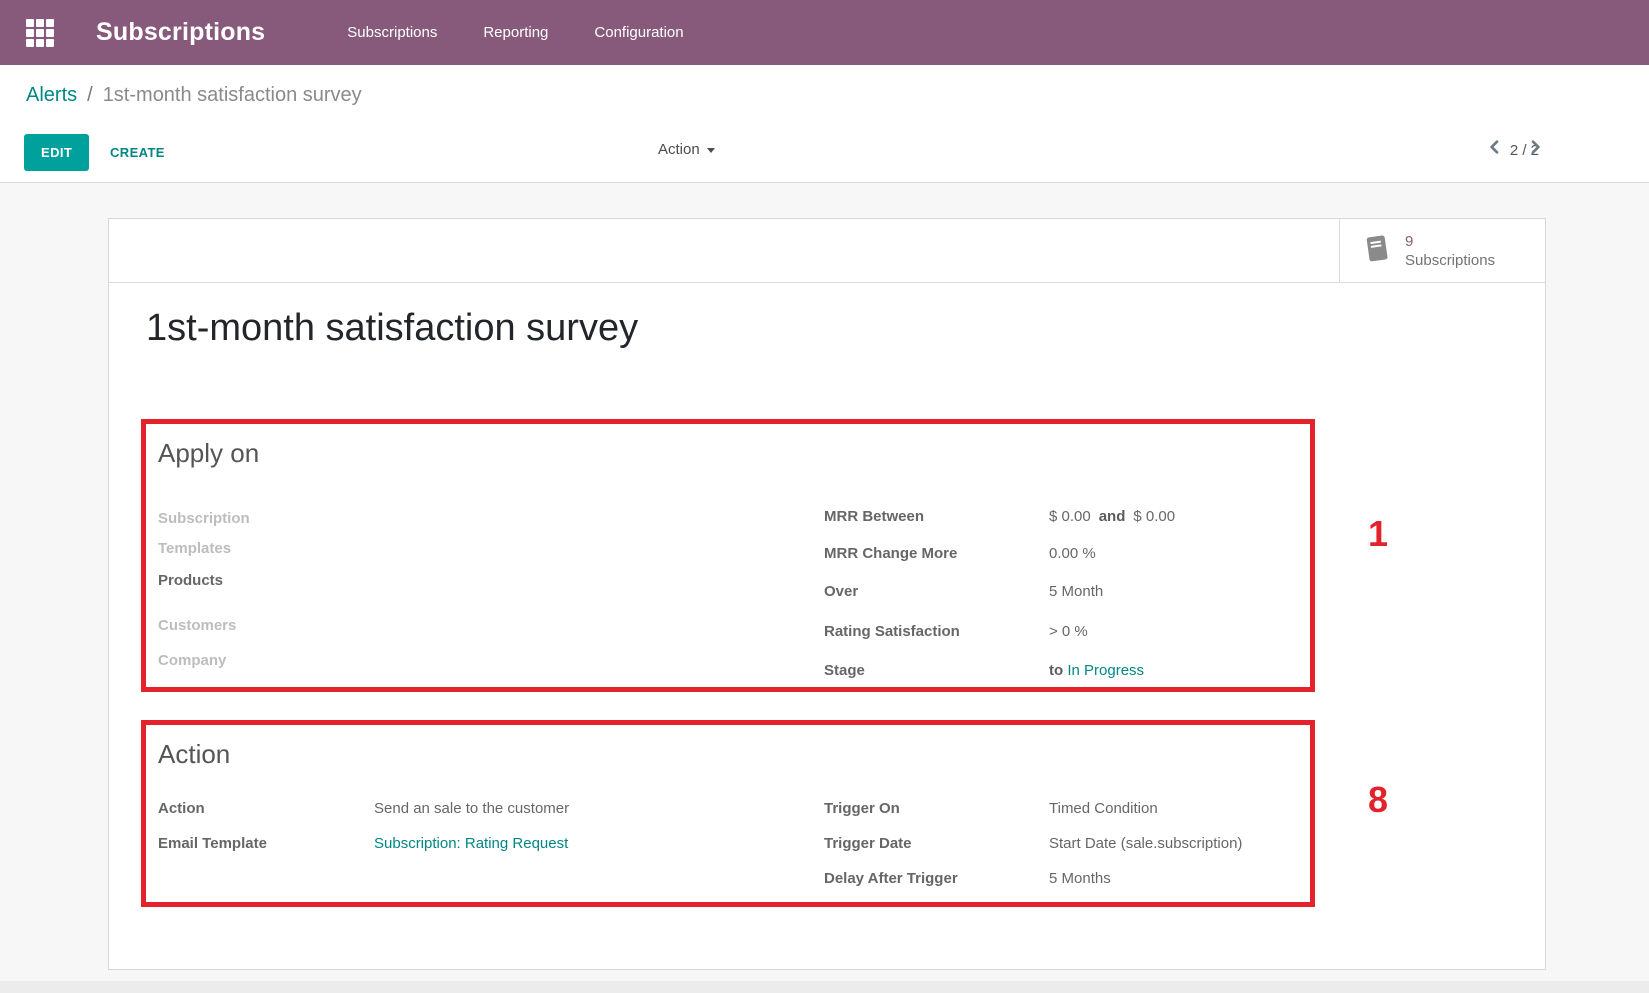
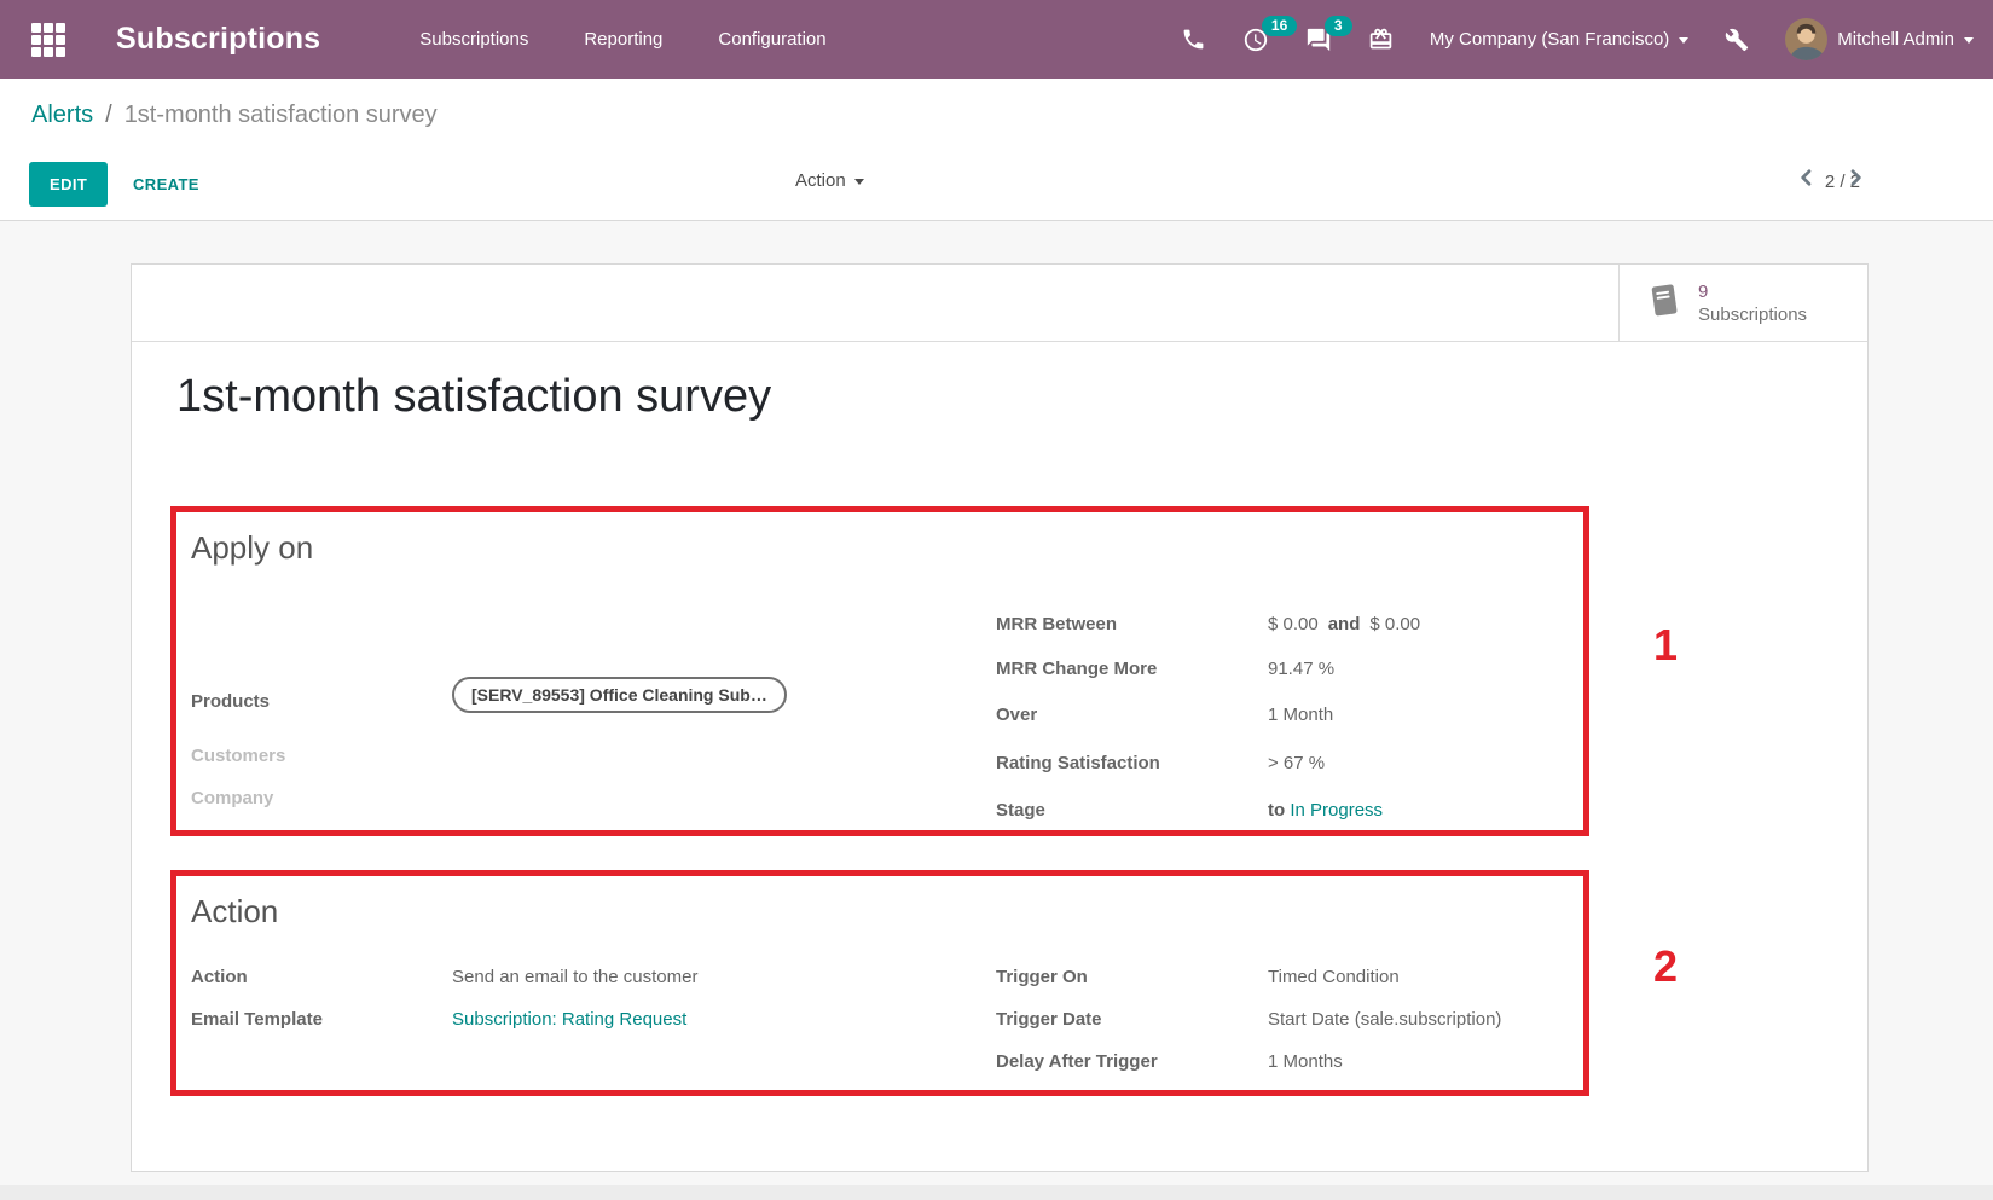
  Subscriptions
  Subscriptions
  Reporting
  Configuration
+ 16
+ 3
+ My Company (San Francisco)
+ Mitchell Admin
  Alerts
  /
  1st-month satisfaction survey
  EDIT
  CREATE
  Action
  9
  Subscriptions
  1st-month satisfaction survey
  Apply on
- Subscription Templates
  Products
+ [SERV_89553] Office Cleaning Sub…
  Customers
  Company
  MRR Between
  $ 0.00 and $ 0.00
  MRR Change More
- 0.00 %
+ 91.47 %
  Over
- 5 Month
+ 1 Month
  Rating Satisfaction
- > 0 %
+ > 67 %
  Stage
  to In Progress
  Action
  Action
- Send an sale to the customer
+ Send an email to the customer
  Email Template
  Subscription: Rating Request
  Trigger On
  Timed Condition
  Trigger Date
  Start Date (sale.subscription)
  Delay After Trigger
- 5 Months
+ 1 Months
  1
- 8
+ 2
